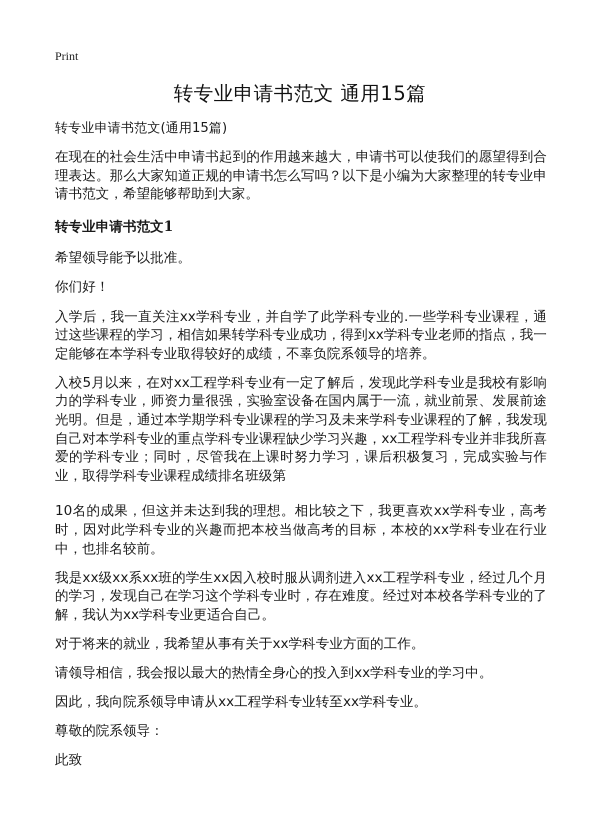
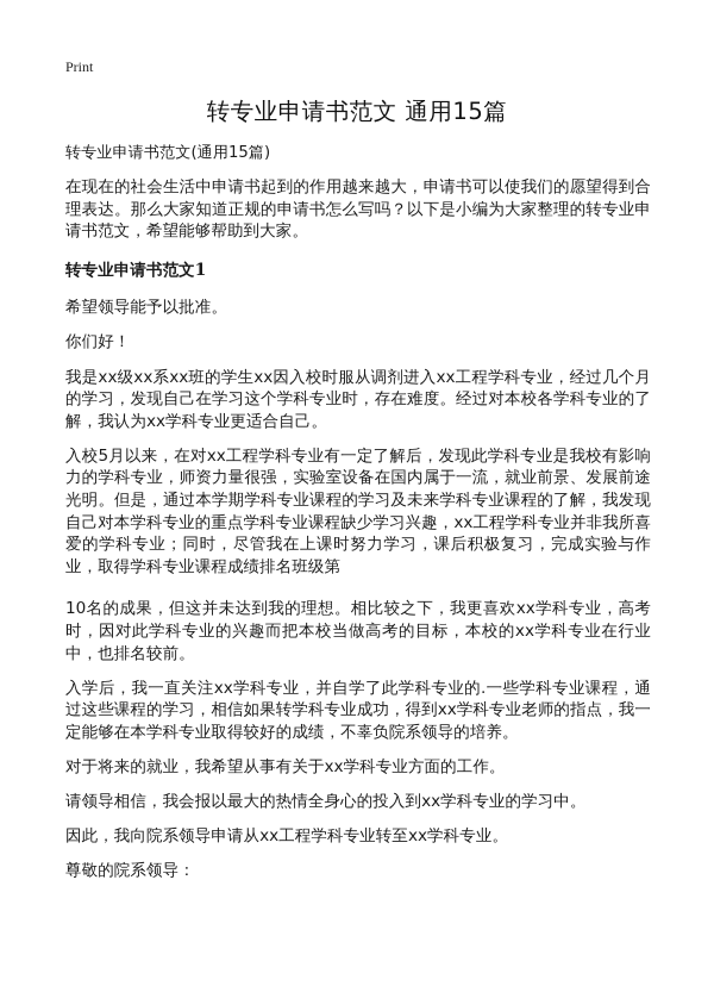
  Print
  转专业申请书范文 通用15篇
  转专业申请书范文(通用15篇)
  在现在的社会生活中申请书起到的作用越来越大，申请书可以使我们的愿望得到合理表达。那么大家知道正规的申请书怎么写吗？以下是小编为大家整理的转专业申请书范文，希望能够帮助到大家。
  转专业申请书范文1
  希望领导能予以批准。
  你们好！
- 入学后，我一直关注xx学科专业，并自学了此学科专业的.一些学科专业课程，通过这些课程的学习，相信如果转学科专业成功，得到xx学科专业老师的指点，我一定能够在本学科专业取得较好的成绩，不辜负院系领导的培养。
+ 我是xx级xx系xx班的学生xx因入校时服从调剂进入xx工程学科专业，经过几个月的学习，发现自己在学习这个学科专业时，存在难度。经过对本校各学科专业的了解，我认为xx学科专业更适合自己。
  入校5月以来，在对xx工程学科专业有一定了解后，发现此学科专业是我校有影响力的学科专业，师资力量很强，实验室设备在国内属于一流，就业前景、发展前途光明。但是，通过本学期学科专业课程的学习及未来学科专业课程的了解，我发现自己对本学科专业的重点学科专业课程缺少学习兴趣，xx工程学科专业并非我所喜爱的学科专业；同时，尽管我在上课时努力学习，课后积极复习，完成实验与作业，取得学科专业课程成绩排名班级第
  10名的成果，但这并未达到我的理想。相比较之下，我更喜欢xx学科专业，高考时，因对此学科专业的兴趣而把本校当做高考的目标，本校的xx学科专业在行业中，也排名较前。
- 我是xx级xx系xx班的学生xx因入校时服从调剂进入xx工程学科专业，经过几个月的学习，发现自己在学习这个学科专业时，存在难度。经过对本校各学科专业的了解，我认为xx学科专业更适合自己。
+ 入学后，我一直关注xx学科专业，并自学了此学科专业的.一些学科专业课程，通过这些课程的学习，相信如果转学科专业成功，得到xx学科专业老师的指点，我一定能够在本学科专业取得较好的成绩，不辜负院系领导的培养。
  对于将来的就业，我希望从事有关于xx学科专业方面的工作。
  请领导相信，我会报以最大的热情全身心的投入到xx学科专业的学习中。
  因此，我向院系领导申请从xx工程学科专业转至xx学科专业。
  尊敬的院系领导：
- 此致
